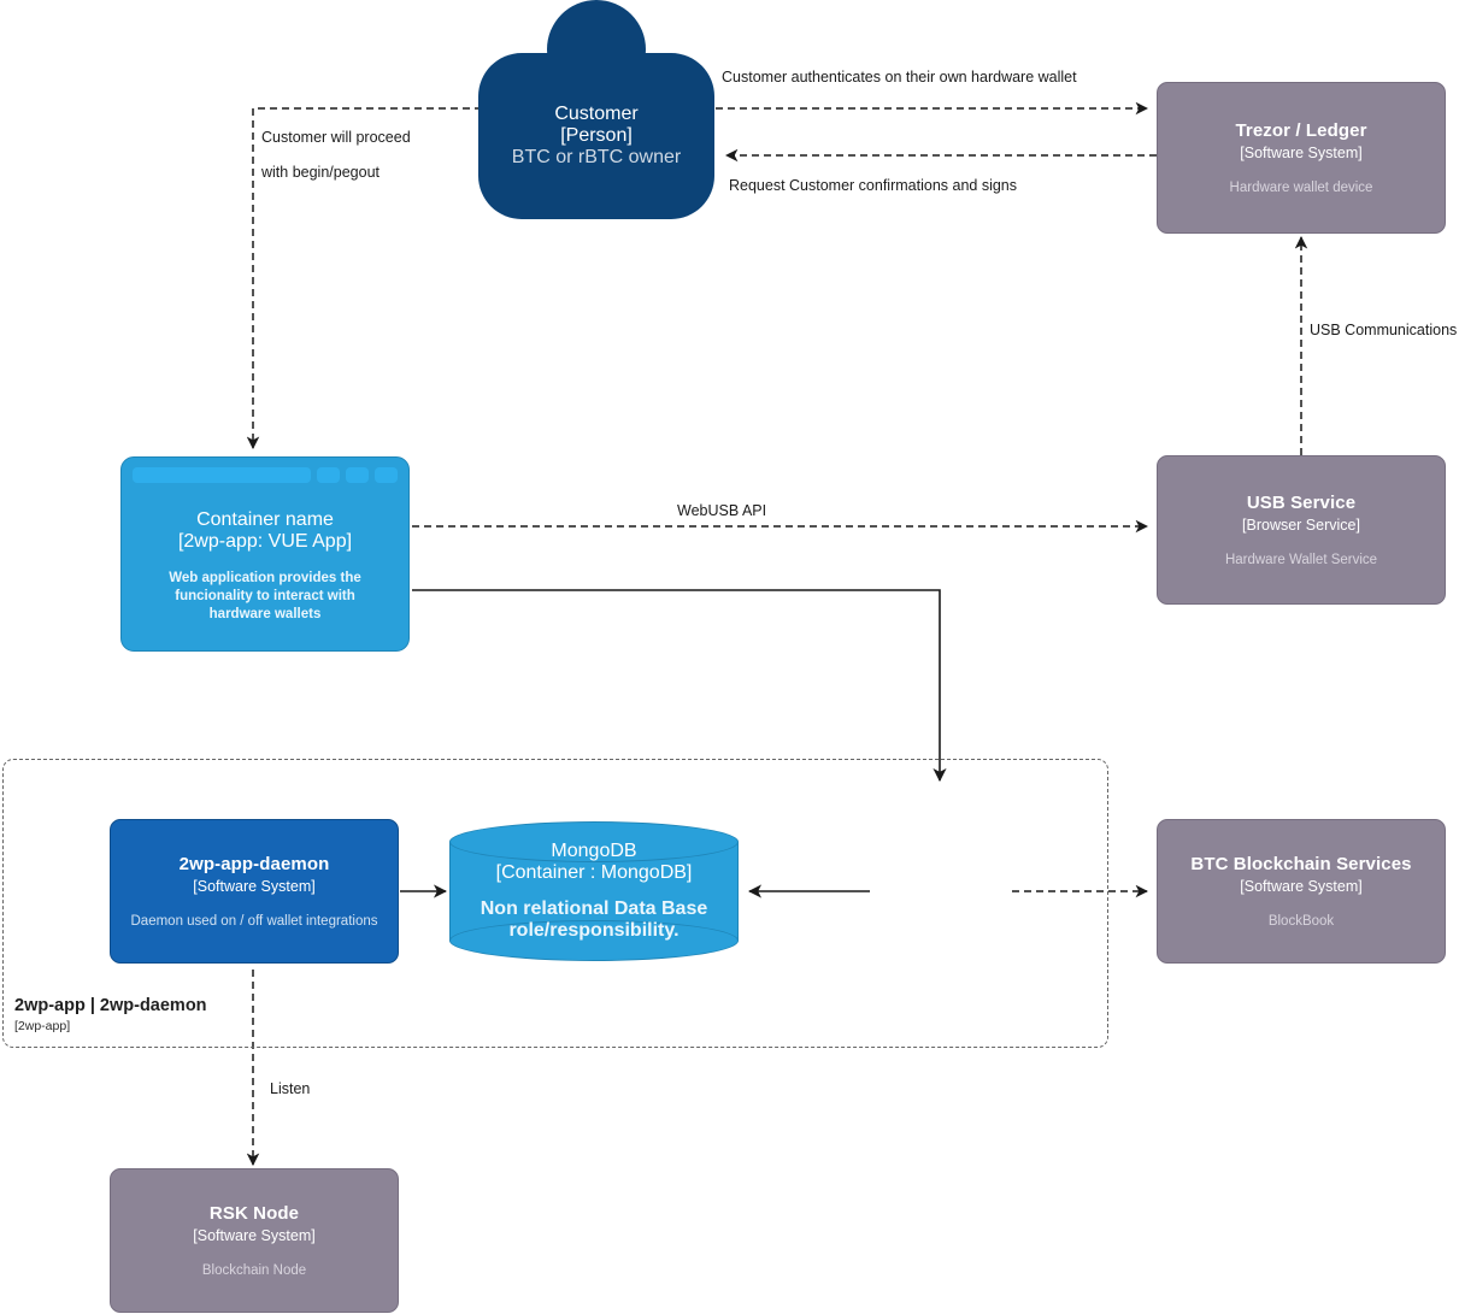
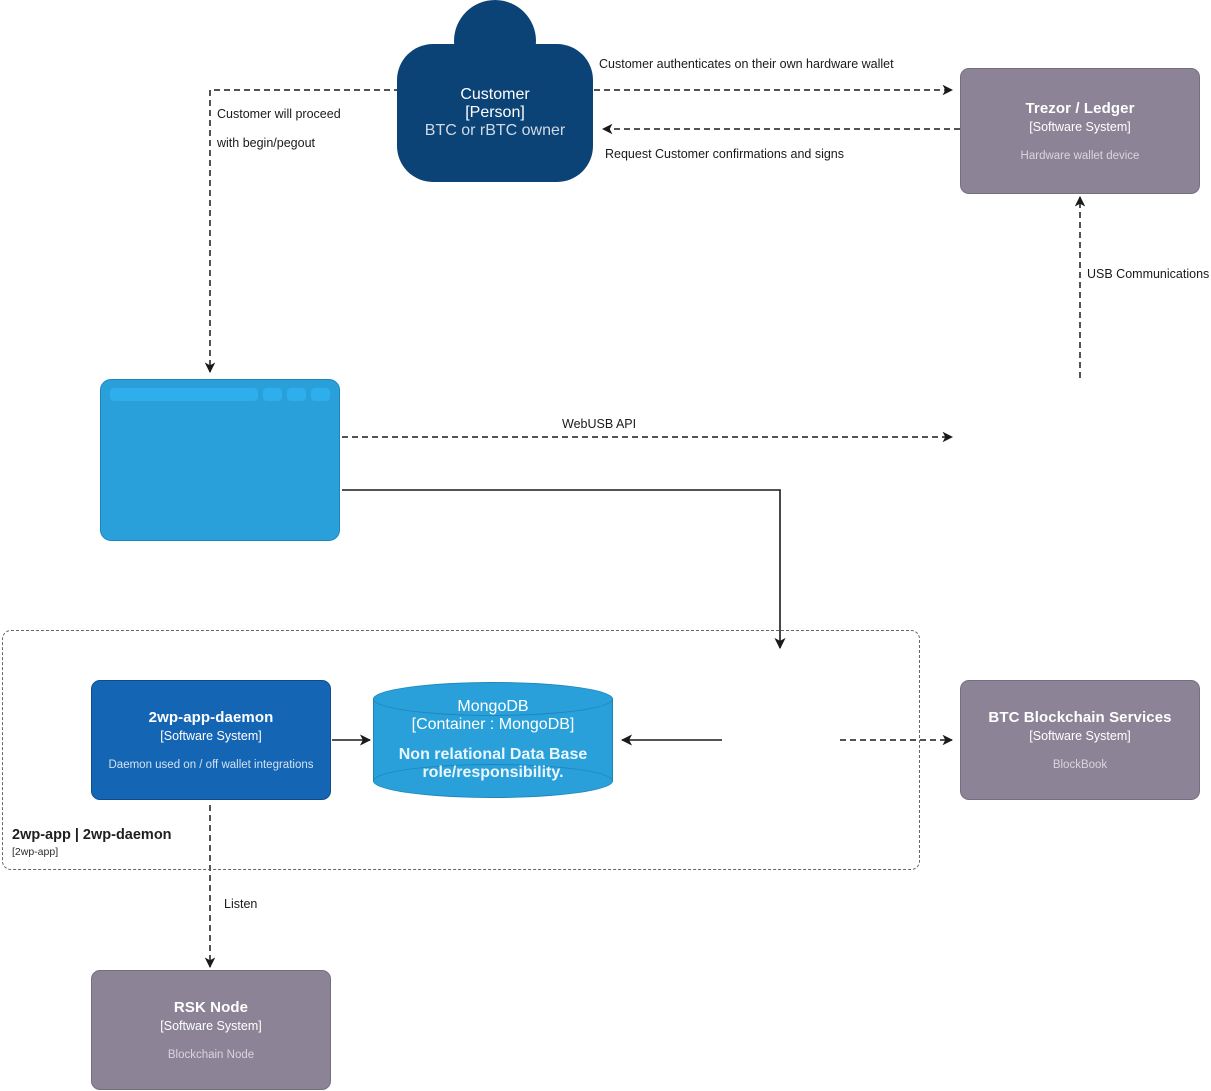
  2wp-app | 2wp-daemon
  [2wp-app]
  Customer
  [Person]
  BTC or rBTC owner
  Trezor / Ledger
  [Software System]
  Hardware wallet device
- USB Service
- [Browser Service]
- Hardware Wallet Service
- Container name
- [2wp-app: VUE App]
- Web application provides the funcionality to interact with hardware wallets
  2wp-app-daemon
  [Software System]
  Daemon used on / off wallet integrations
  MongoDB
  [Container : MongoDB]
  Non relational Data Base role/responsibility.
  BTC Blockchain Services
  [Software System]
  BlockBook
  RSK Node
  [Software System]
  Blockchain Node
  Customer authenticates on their own hardware wallet
  Request Customer confirmations and signs
  Customer will proceed
  with begin/pegout
  USB Communications
  WebUSB API
  Listen
